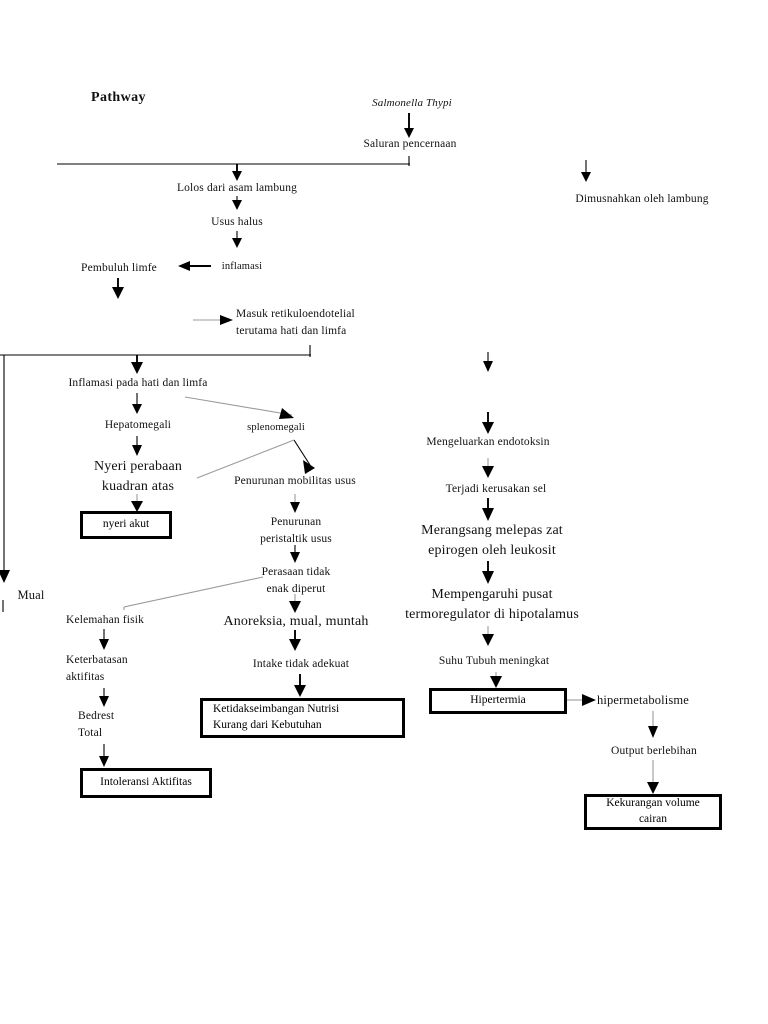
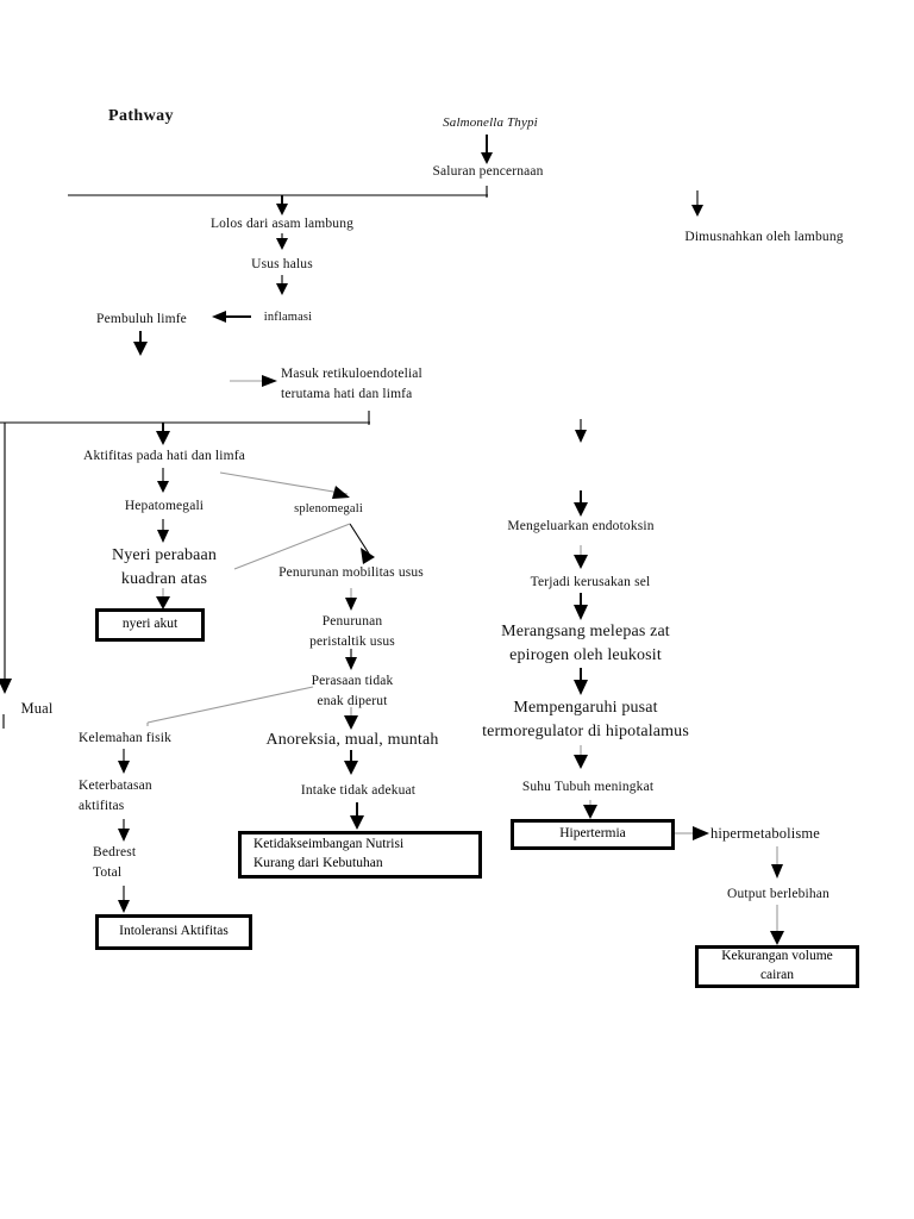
  Pathway
  Salmonella Thypi
  Saluran pencernaan
  Dimusnahkan oleh lambung
  Lolos dari asam lambung
  Usus halus
  inflamasi
  Pembuluh limfe
  Masuk retikuloendotelial
  terutama hati dan limfa
- Inflamasi pada hati dan limfa
+ Aktifitas pada hati dan limfa
  Hepatomegali
  splenomegali
  Nyeri perabaan
  kuadran atas
  Penurunan mobilitas usus
  Penurunan
  peristaltik usus
  Perasaan tidak
  enak diperut
  Mual
  Kelemahan fisik
  Anoreksia, mual, muntah
  Keterbatasan
  aktifitas
  Intake tidak adekuat
  Bedrest
  Total
  nyeri akut
  Intoleransi Aktifitas
  Ketidakseimbangan Nutrisi
  Kurang dari Kebutuhan
  Mengeluarkan endotoksin
  Terjadi kerusakan sel
  Merangsang melepas zat
  epirogen oleh leukosit
  Mempengaruhi pusat
  termoregulator di hipotalamus
  Suhu Tubuh meningkat
  Hipertermia
  hipermetabolisme
  Output berlebihan
  Kekurangan volume
  cairan
